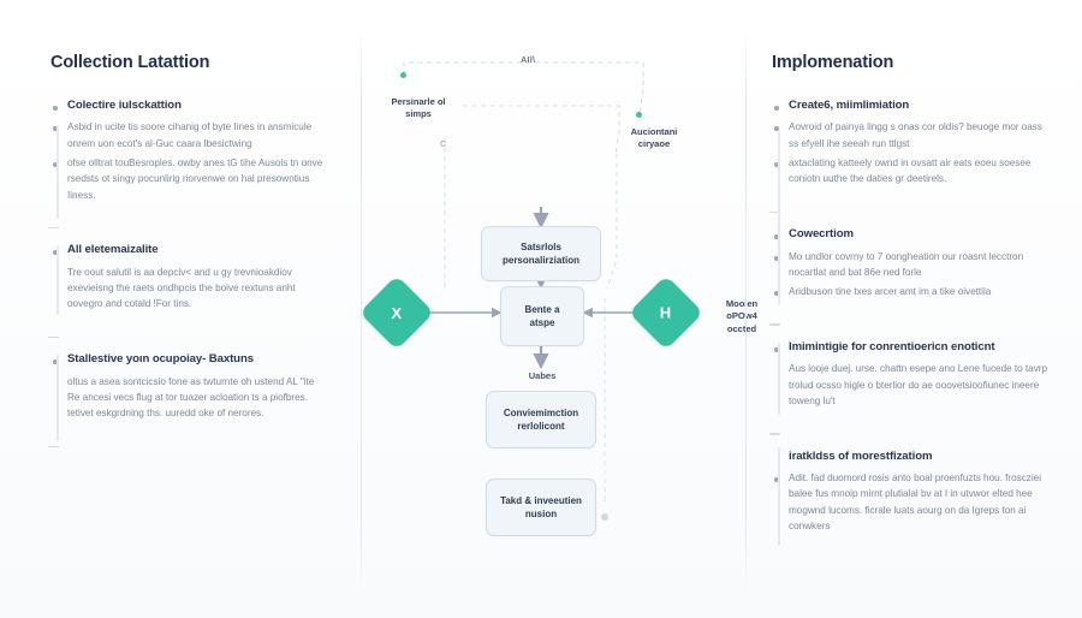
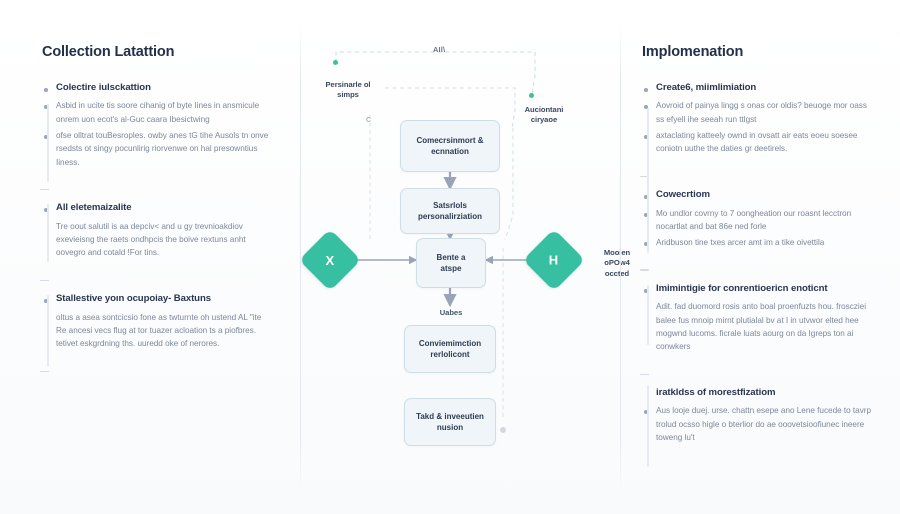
  Collection Latattion
  Colectire iulsckattion
  Asbid in ucite tis soore cihanig of byte Iines in ansmicule onrem uon ecot's al-Guc caara Ibesictwing
  ofse olltrat touBesroples. owby anes tG tihe Ausols tn onve rsedsts ot singy pocunlirig riorvenwe on hal presowntius Iiness.
  All eletemaizalite
  Tre oout salutil is aa depciv< and u gy trevnioakdiov exevieisng the raets ondhpcis the boive rextuns anht oovegro and cotald !For tins.
  Stallestive yoın ocupoiay- Baxtuns
  oltus a asea sontcicsio fone as twturnte oh ustend AL "ite Re ancesi vecs flug at tor tuazer acloation ts a piofbres. tetivet eskgrdning ths. uuredd oke of nerores.
  AIl\
  Persinarle ol
  simps
  Auciontani
  ciryaoe
+ Comecrsinmort &
+ ecnnation
  Satsrlols
  personalirziation
  Bente a
  atspe
  Uabes
  Conviemimction
  rerlolicont
  Takd & inveeutien
  nusion
  Mooen
  oPOw4
  occed
  Implomenation
  Create6, miimlimiation
  Aovroid of painya lingg s onas cor oldis? beuoge mor oass ss efyell ihe seeah run ttlgst
  axtaclating katteely ownd in ovsatt air eats eoeu soesee coniotn uuthe the daties gr deetirels.
  Cowecrtiom
  Mo undlor covrny to 7 oongheation our roasnt lecctron nocartlat and bat 86e ned forle
  Aridbuson tine txes arcer amt im a tike oivettila
  Imimintigie for conrentioericn enoticnt
- Aus looje duej. urse. chattn esepe ano Lene fucede to tavrp trolud ocsso higle o bterlior do ae ooovetsioofiunec ineere toweng lu't
+ Adit. fad duomord rosis anto boal proenfuzts hou. froscziei balee fus mnoip mirnt plutialal bv at I in utvwor elted hee mogwnd lucoms. ficrale luats aourg on da Igreps ton ai conwkers
  iratkldss of morestfizatiom
- Adit. fad duomord rosis anto boal proenfuzts hou. froscziei balee fus mnoip mirnt plutialal bv at I in utvwor elted hee mogwnd lucoms. ficrale luats aourg on da Igreps ton ai conwkers
+ Aus looje duej. urse. chattn esepe ano Lene fucede to tavrp trolud ocsso higle o bterlior do ae ooovetsioofiunec ineere toweng lu't
